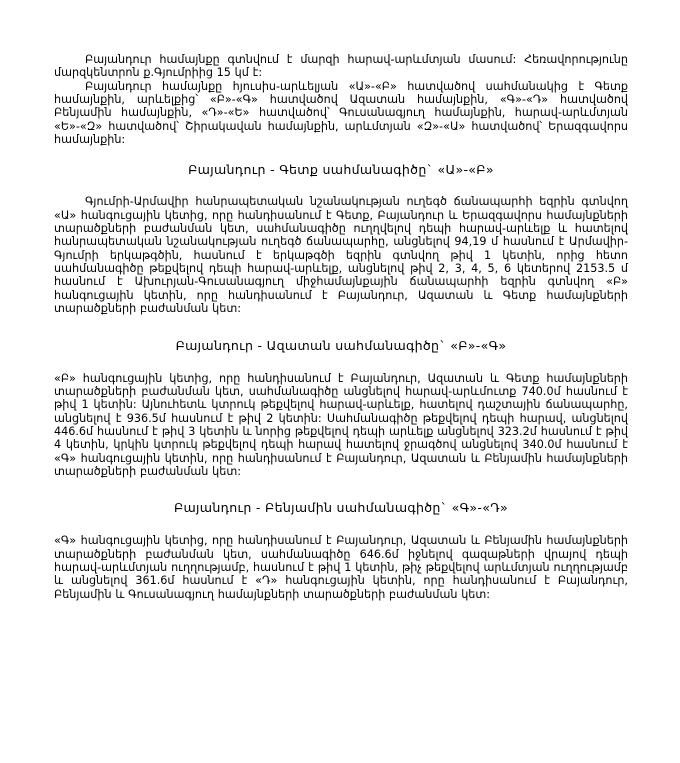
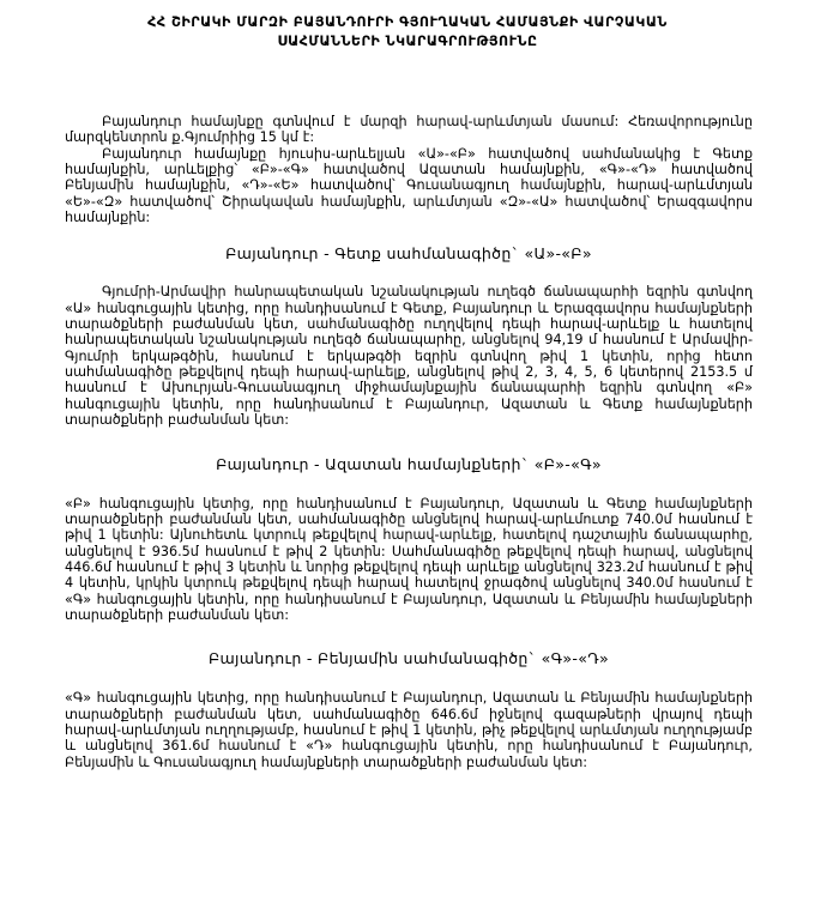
+ ՀՀ ՇԻՐԱԿԻ ՄԱՐԶԻ ԲԱՅԱՆԴՈՒՐԻ ԳՅՈՒՂԱԿԱՆ ՀԱՄԱՅՆՔԻ ՎԱՐՉԱԿԱՆ
+ ՍԱՀՄԱՆՆԵՐԻ ՆԿԱՐԱԳՐՈՒԹՅՈՒՆԸ
  Բայանդուր համայնքը գտնվում է մարզի հարավ-արևմտյան մասում: Հեռավորությունը մարզկենտրոն ք.Գյումրիից 15 կմ է:
  Բայանդուր համայնքը հյուսիս-արևելյան «Ա»-«Բ» հատվածով սահմանակից է Գետք համայնքին, արևելքից՝ «Բ»-«Գ» հատվածով Ազատան համայնքին, «Գ»-«Դ» հատվածով Բենյամին համայնքին, «Դ»-«Ե» հատվածով՝ Գուսանագյուղ համայնքին, հարավ-արևմտյան «Ե»-«Զ» հատվածով՝ Շիրակավան համայնքին, արևմտյան «Զ»-«Ա» հատվածով՝ Երազգավորս համայնքին:
  Բայանդուր - Գետք սահմանագիծը` «Ա»-«Բ»
  Գյումրի-Արմավիր հանրապետական նշանակության ուղեգծ ճանապարհի եզրին գտնվող «Ա» հանգուցային կետից, որը հանդիսանում է Գետք, Բայանդուր և Երազգավորս համայնքների տարածքների բաժանման կետ, սահմանագիծը ուղղվելով դեպի հարավ-արևելք և հատելով հանրապետական նշանակության ուղեգծ ճանապարհը, անցնելով 94,19 մ հասնում է Արմավիր-Գյումրի երկաթգծին, հասնում է երկաթգծի եզրին գտնվող թիվ 1 կետին, որից հետո սահմանագիծը թեքվելով դեպի հարավ-արևելք, անցնելով թիվ 2, 3, 4, 5, 6 կետերով 2153.5 մ հասնում է Ախուրյան-Գուսանագյուղ միջհամայնքային ճանապարհի եզրին գտնվող «Բ» հանգուցային կետին, որը հանդիսանում է Բայանդուր, Ազատան և Գետք համայնքների տարածքների բաժանման կետ:
- Բայանդուր - Ազատան սահմանագիծը` «Բ»-«Գ»
+ Բայանդուր - Ազատան համայնքների` «Բ»-«Գ»
  «Բ» հանգուցային կետից, որը հանդիսանում է Բայանդուր, Ազատան և Գետք համայնքների տարածքների բաժանման կետ, սահմանագիծը անցնելով հարավ-արևմուտք 740.0մ հասնում է թիվ 1 կետին: Այնուհետև կտրուկ թեքվելով հարավ-արևելք, հատելով դաշտային ճանապարհը, անցնելով է 936.5մ հասնում է թիվ 2 կետին: Սահմանագիծը թեքվելով դեպի հարավ, անցնելով 446.6մ հասնում է թիվ 3 կետին և նորից թեքվելով դեպի արևելք անցնելով 323.2մ հասնում է թիվ 4 կետին, կրկին կտրուկ թեքվելով դեպի հարավ հատելով ջրագծով անցնելով 340.0մ հասնում է «Գ» հանգուցային կետին, որը հանդիսանում է Բայանդուր, Ազատան և Բենյամին համայնքների տարածքների բաժանման կետ:
  Բայանդուր - Բենյամին սահմանագիծը` «Գ»-«Դ»
  «Գ» հանգուցային կետից, որը հանդիսանում է Բայանդուր, Ազատան և Բենյամին համայնքների տարածքների բաժանման կետ, սահմանագիծը 646.6մ իջնելով գազաթների վրայով դեպի հարավ-արևմտյան ուղղությամբ, հասնում է թիվ 1 կետին, թիչ թեքվելով արևմտյան ուղղությամբ և անցնելով 361.6մ հասնում է «Դ» հանգուցային կետին, որը հանդիսանում է Բայանդուր, Բենյամին և Գուսանագյուղ համայնքների տարածքների բաժանման կետ:
